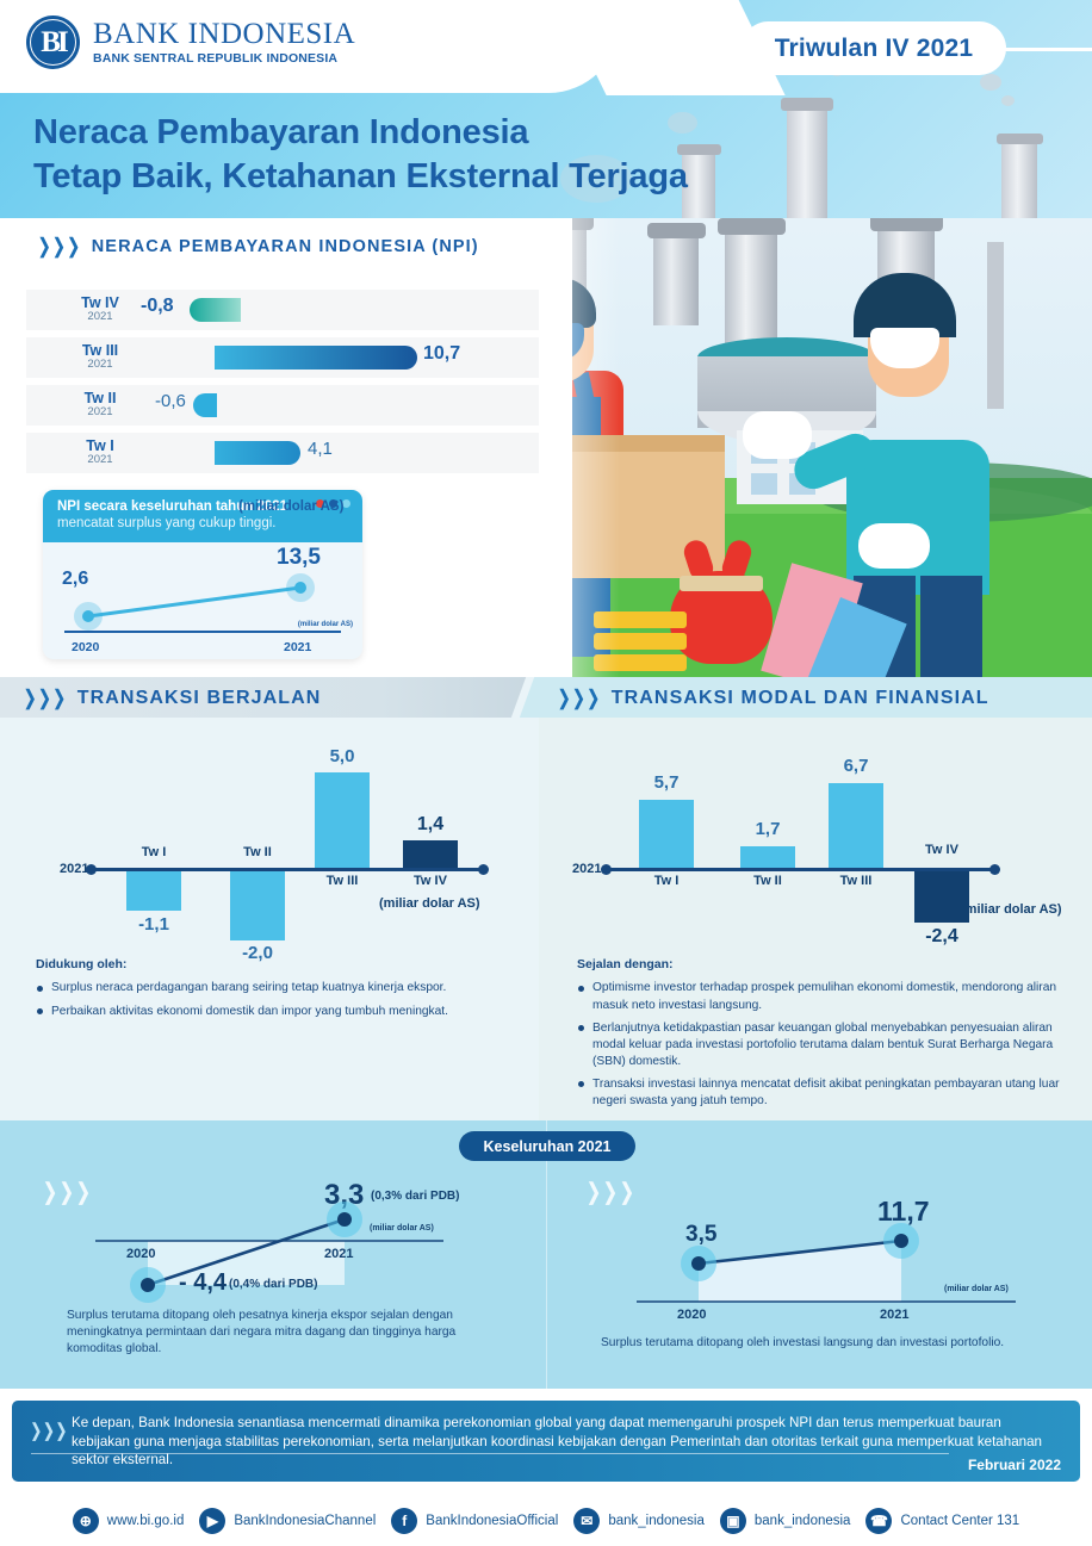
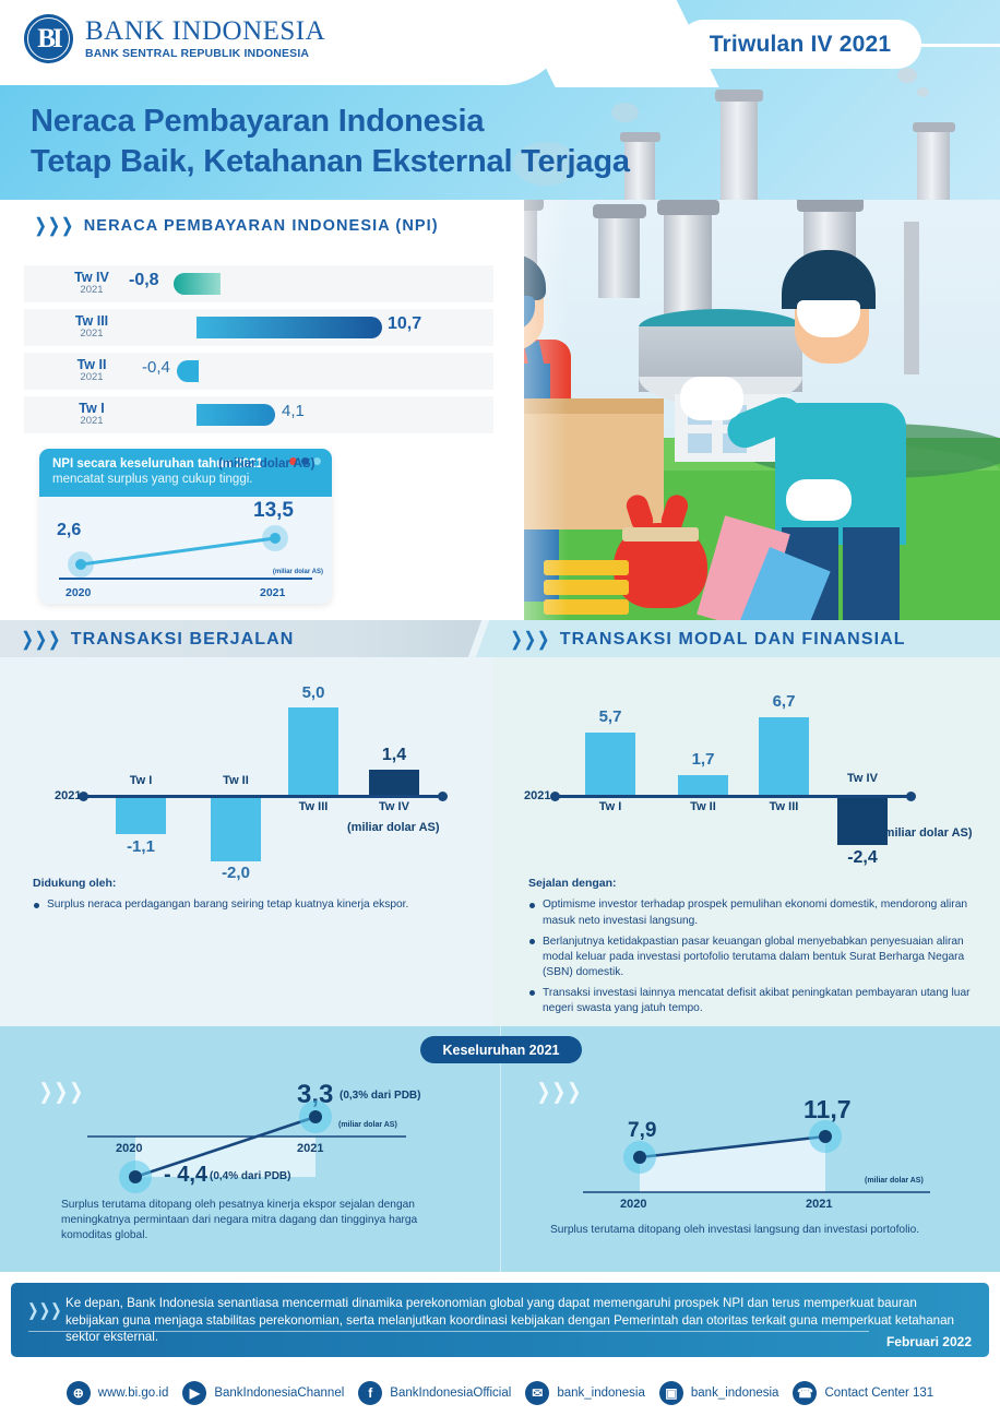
  BI
  BANK INDONESIA
  BANK SENTRAL REPUBLIK INDONESIA
  Triwulan IV 2021
  Neraca Pembayaran Indonesia
  Tetap Baik, Ketahanan Eksternal Terjaga
  ❭❭❭
  NERACA PEMBAYARAN INDONESIA (NPI)
  (miliar dolar AS)
  Tw IV
  2021
  -0,8
  Tw III
  2021
  10,7
  Tw II
  2021
- -0,6
+ -0,4
  Tw I
  2021
  4,1
  NPI secara keseluruhan tahun 2021
  mencatat surplus yang cukup tinggi.
  2,6
  13,5
  2020
  2021
  ❭❭❭
  TRANSAKSI BERJALAN
  ❭❭❭
  TRANSAKSI MODAL DAN FINANSIAL
  202
  Tw I
  -1,1
  Tw II
  -2,0
  Tw III
  5,0
  Tw IV
  1,4
  (miliar dolar AS)
  Didukung oleh:
  Surplus neraca perdagangan barang seiring tetap kuatnya kinerja ekspor.
- Perbaikan aktivitas ekonomi domestik dan impor yang tumbuh meningkat.
  2021
  Tw I
  5,7
  Tw II
  1,7
  Tw III
  6,7
  Tw IV
  -2,4
  (miliar dolar AS)
  Sejalan dengan:
  Optimisme investor terhadap prospek pemulihan ekonomi domestik, mendorong aliran masuk neto investasi langsung.
  Berlanjutnya ketidakpastian pasar keuangan global menyebabkan penyesuaian aliran modal keluar pada investasi portofolio terutama dalam bentuk Surat Berharga Negara (SBN) domestik.
  Transaksi investasi lainnya mencatat defisit akibat peningkatan pembayaran utang luar negeri swasta yang jatuh tempo.
  Keseluruhan 2021
  ❭❭❭
  3,3
  (0,3% dari PDB)
  - 4,4
  (0,4% dari PDB)
  2020
  2021
  Surplus terutama ditopang oleh pesatnya kinerja ekspor sejalan dengan meningkatnya permintaan dari negara mitra dagang dan tingginya harga komoditas global.
  ❭❭❭
  11,7
- 3,5
+ 7,9
  2020
  2021
  Surplus terutama ditopang oleh investasi langsung dan investasi portofolio.
  ❭❭❭
  Ke depan, Bank Indonesia senantiasa mencermati dinamika perekonomian global yang dapat memengaruhi prospek NPI dan terus memperkuat bauran kebijakan guna menjaga stabilitas perekonomian, serta melanjutkan koordinasi kebijakan dengan Pemerintah dan otoritas terkait guna memperkuat ketahanan sektor eksternal.
  Februari 2022
  ⊕
  www.bi.go.id
  ▶
  BankIndonesiaChannel
  f
  BankIndonesiaOfficial
  ✉
  bank_indonesia
  ▣
  bank_indonesia
  ☎
  Contact Center 131
